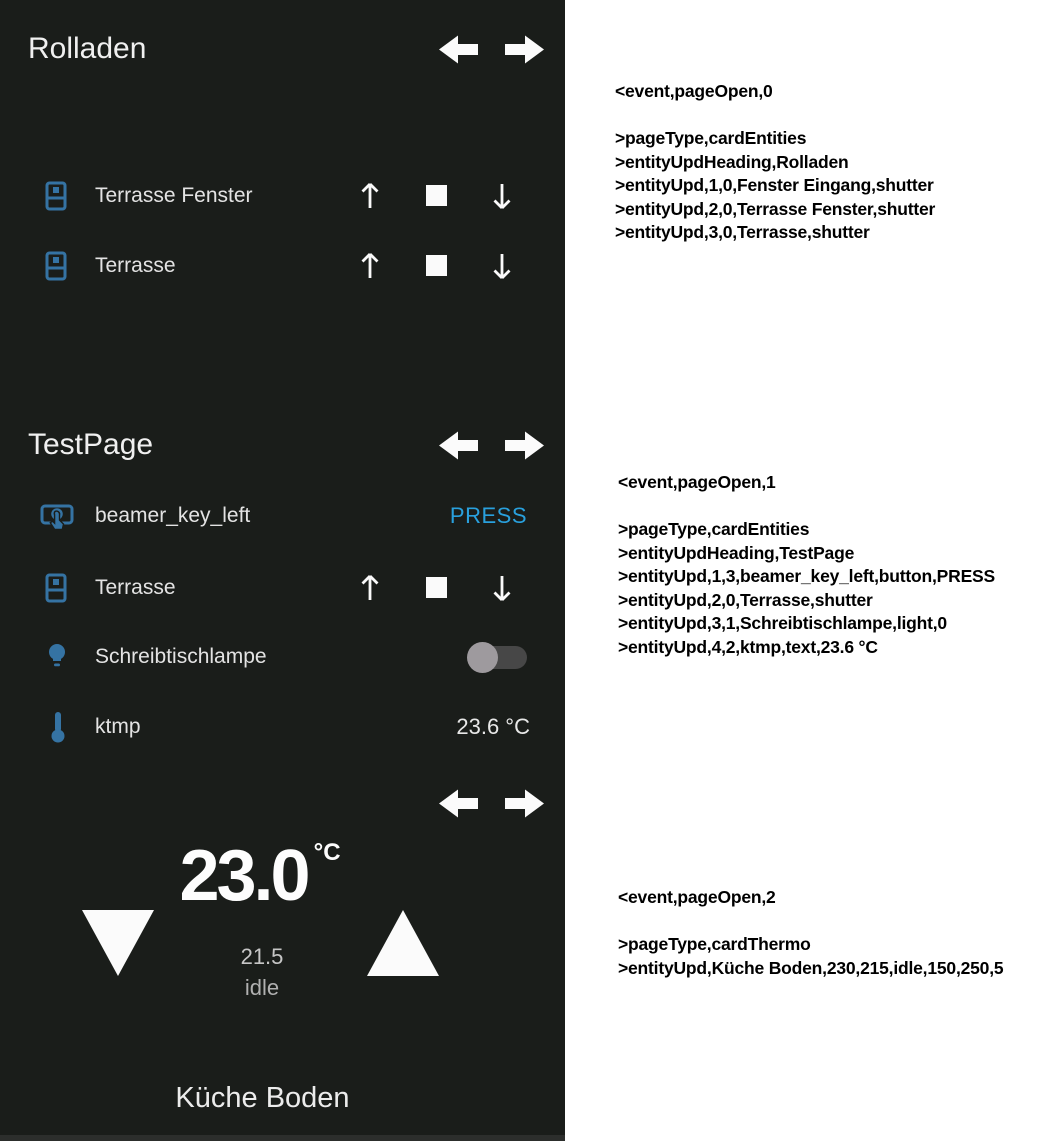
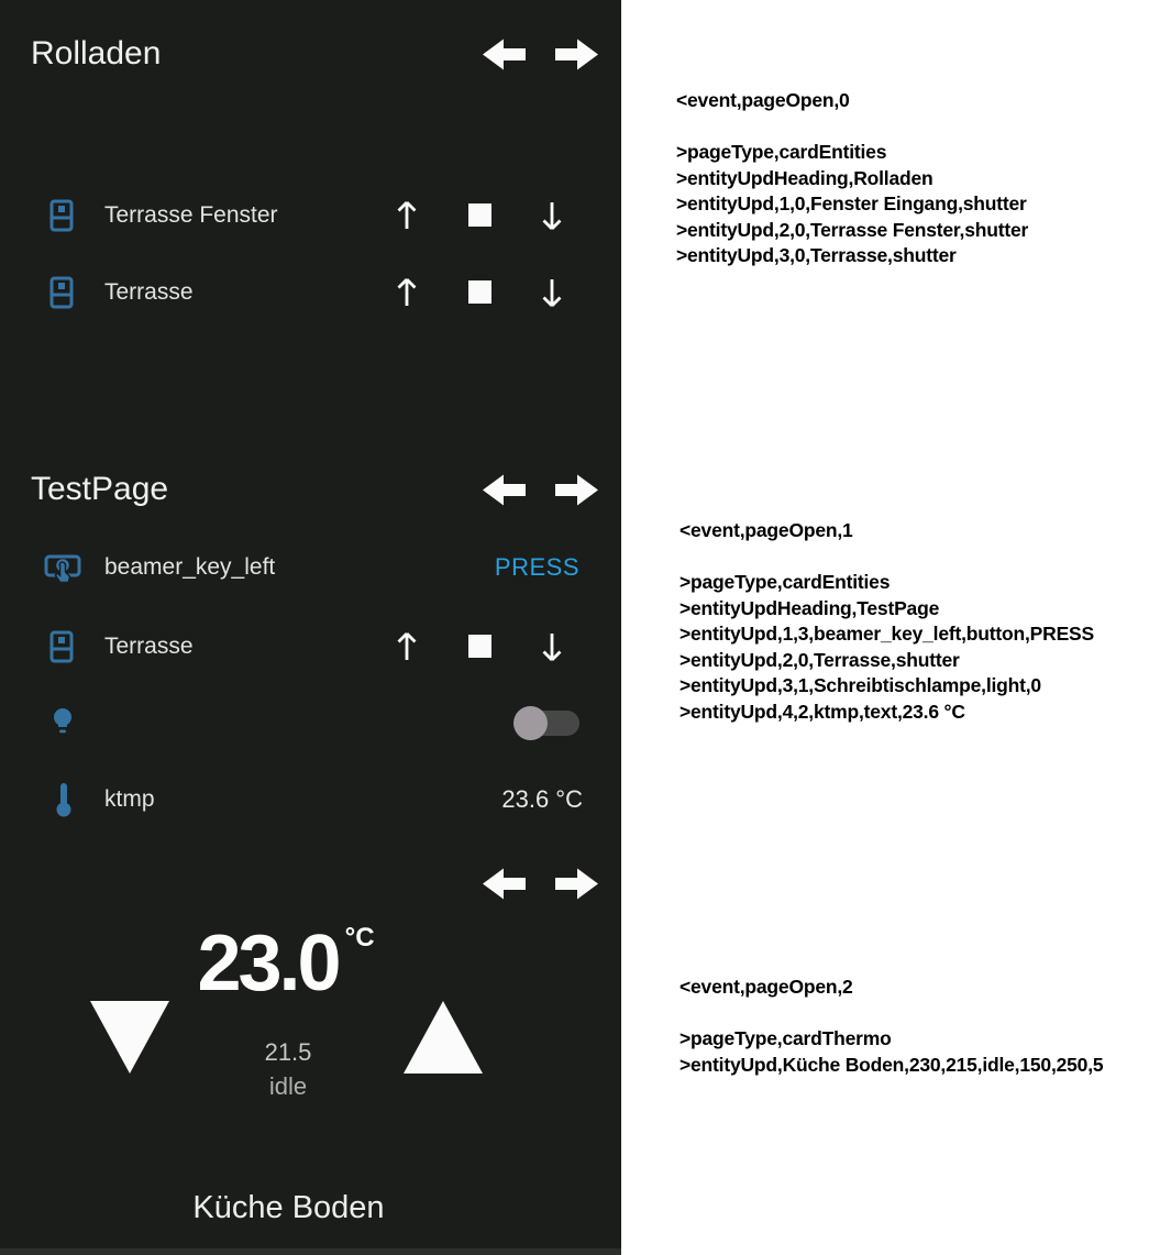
  Rolladen
  Terrasse Fenster
  Terrasse
  TestPage
  beamer_key_left
  PRESS
  Terrasse
- Schreibtischlampe
  ktmp
  23.6 °C
  23.0
  °C
  21.5
  idle
  Küche Boden
  <event,pageOpen,0
  >pageType,cardEntities
  >entityUpdHeading,Rolladen
  >entityUpd,1,0,Fenster Eingang,shutter
  >entityUpd,2,0,Terrasse Fenster,shutter
  >entityUpd,3,0,Terrasse,shutter
  <event,pageOpen,1
  >pageType,cardEntities
  >entityUpdHeading,TestPage
  >entityUpd,1,3,beamer_key_left,button,PRESS
  >entityUpd,2,0,Terrasse,shutter
  >entityUpd,3,1,Schreibtischlampe,light,0
  >entityUpd,4,2,ktmp,text,23.6 °C
  <event,pageOpen,2
  >pageType,cardThermo
  >entityUpd,Küche Boden,230,215,idle,150,250,5
